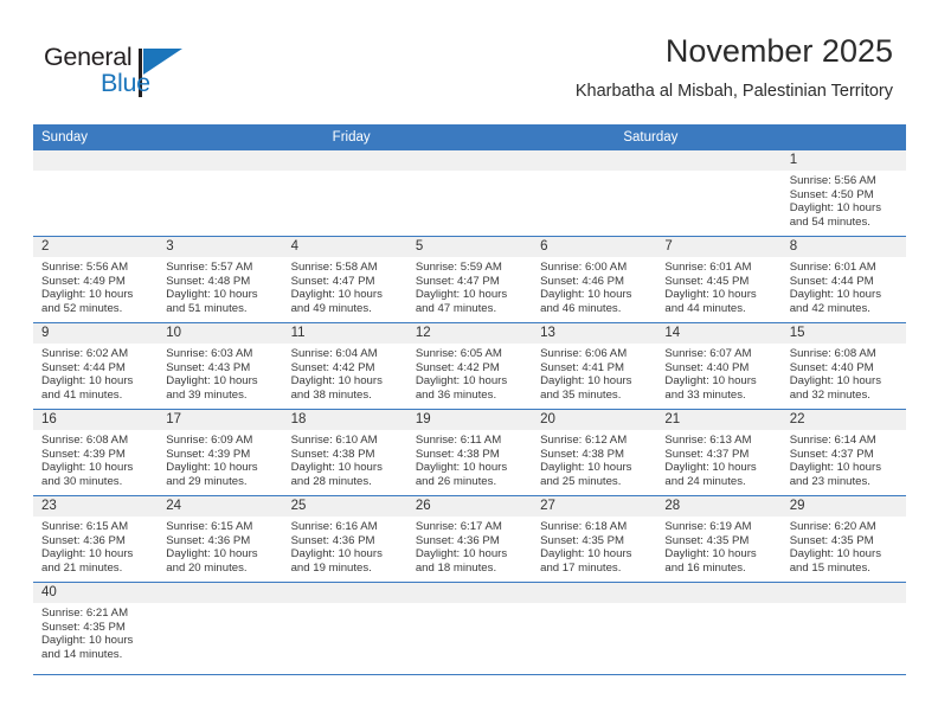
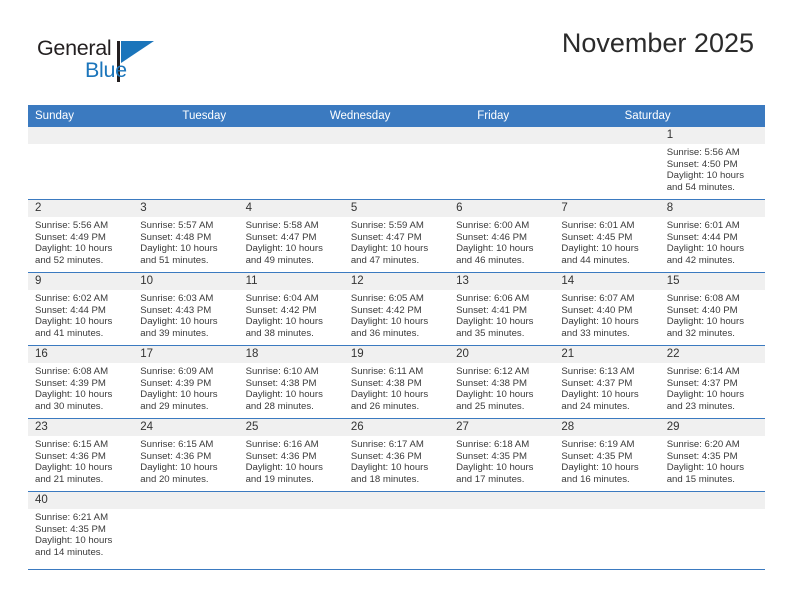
  General
  Blue
  November 2025
- Kharbatha al Misbah, Palestinian Territory
  Sunday
+ Tuesday
+ Wednesday
  Friday
  Saturday
  1
  Sunrise: 5:56 AM
  Sunset: 4:50 PM
  Daylight: 10 hours
  and 54 minutes.
  2
  Sunrise: 5:56 AM
  Sunset: 4:49 PM
  Daylight: 10 hours
  and 52 minutes.
  3
  Sunrise: 5:57 AM
  Sunset: 4:48 PM
  Daylight: 10 hours
  and 51 minutes.
  4
  Sunrise: 5:58 AM
  Sunset: 4:47 PM
  Daylight: 10 hours
  and 49 minutes.
  5
  Sunrise: 5:59 AM
  Sunset: 4:47 PM
  Daylight: 10 hours
  and 47 minutes.
  6
  Sunrise: 6:00 AM
  Sunset: 4:46 PM
  Daylight: 10 hours
  and 46 minutes.
  7
  Sunrise: 6:01 AM
  Sunset: 4:45 PM
  Daylight: 10 hours
  and 44 minutes.
  8
  Sunrise: 6:01 AM
  Sunset: 4:44 PM
  Daylight: 10 hours
  and 42 minutes.
  9
  Sunrise: 6:02 AM
  Sunset: 4:44 PM
  Daylight: 10 hours
  and 41 minutes.
  10
  Sunrise: 6:03 AM
  Sunset: 4:43 PM
  Daylight: 10 hours
  and 39 minutes.
  11
  Sunrise: 6:04 AM
  Sunset: 4:42 PM
  Daylight: 10 hours
  and 38 minutes.
  12
  Sunrise: 6:05 AM
  Sunset: 4:42 PM
  Daylight: 10 hours
  and 36 minutes.
  13
  Sunrise: 6:06 AM
  Sunset: 4:41 PM
  Daylight: 10 hours
  and 35 minutes.
  14
  Sunrise: 6:07 AM
  Sunset: 4:40 PM
  Daylight: 10 hours
  and 33 minutes.
  15
  Sunrise: 6:08 AM
  Sunset: 4:40 PM
  Daylight: 10 hours
  and 32 minutes.
  16
  Sunrise: 6:08 AM
  Sunset: 4:39 PM
  Daylight: 10 hours
  and 30 minutes.
  17
  Sunrise: 6:09 AM
  Sunset: 4:39 PM
  Daylight: 10 hours
  and 29 minutes.
  18
  Sunrise: 6:10 AM
  Sunset: 4:38 PM
  Daylight: 10 hours
  and 28 minutes.
  19
  Sunrise: 6:11 AM
  Sunset: 4:38 PM
  Daylight: 10 hours
  and 26 minutes.
  20
  Sunrise: 6:12 AM
  Sunset: 4:38 PM
  Daylight: 10 hours
  and 25 minutes.
  21
  Sunrise: 6:13 AM
  Sunset: 4:37 PM
  Daylight: 10 hours
  and 24 minutes.
  22
  Sunrise: 6:14 AM
  Sunset: 4:37 PM
  Daylight: 10 hours
  and 23 minutes.
  23
  Sunrise: 6:15 AM
  Sunset: 4:36 PM
  Daylight: 10 hours
  and 21 minutes.
  24
  Sunrise: 6:15 AM
  Sunset: 4:36 PM
  Daylight: 10 hours
  and 20 minutes.
  25
  Sunrise: 6:16 AM
  Sunset: 4:36 PM
  Daylight: 10 hours
  and 19 minutes.
  26
  Sunrise: 6:17 AM
  Sunset: 4:36 PM
  Daylight: 10 hours
  and 18 minutes.
  27
  Sunrise: 6:18 AM
  Sunset: 4:35 PM
  Daylight: 10 hours
  and 17 minutes.
  28
  Sunrise: 6:19 AM
  Sunset: 4:35 PM
  Daylight: 10 hours
  and 16 minutes.
  29
  Sunrise: 6:20 AM
  Sunset: 4:35 PM
  Daylight: 10 hours
  and 15 minutes.
  40
  Sunrise: 6:21 AM
  Sunset: 4:35 PM
  Daylight: 10 hours
  and 14 minutes.
